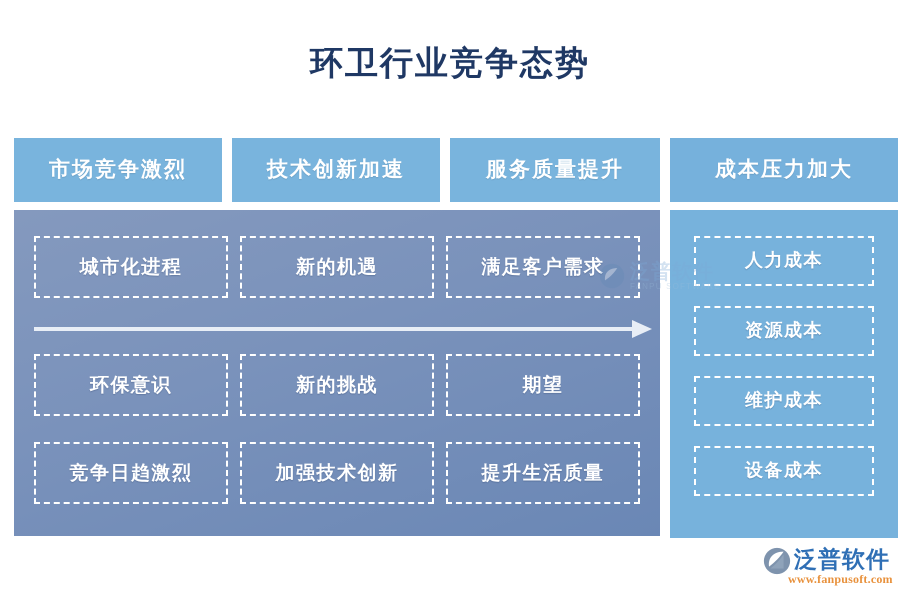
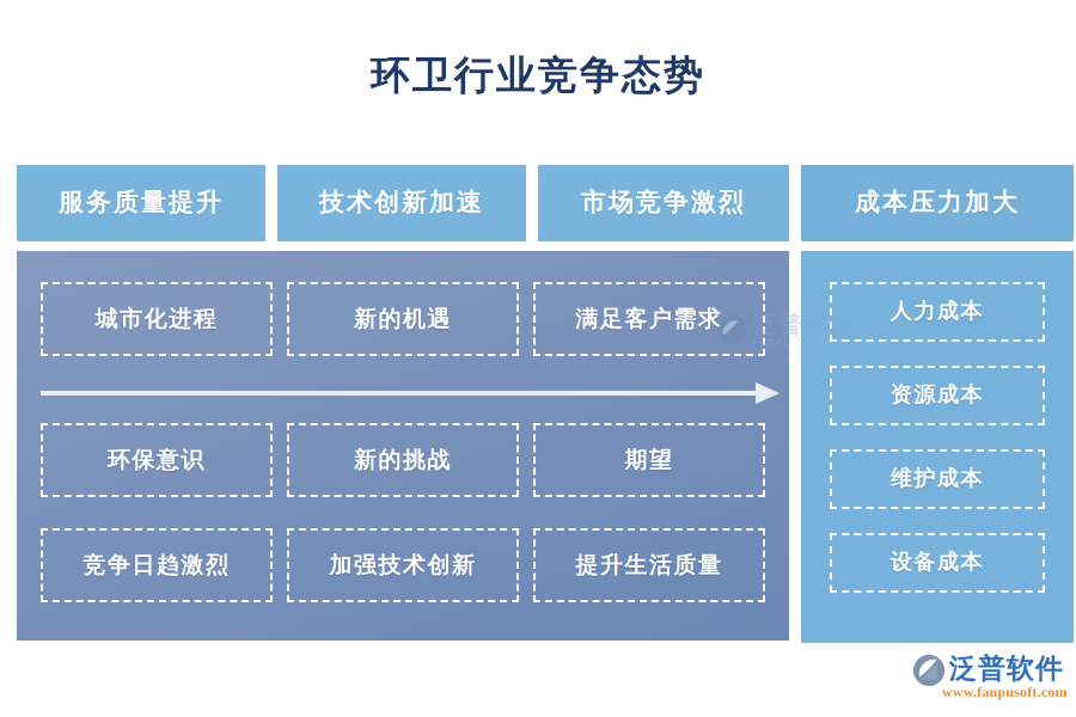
  环卫行业竞争态势
- 市场竞争激烈
+ 服务质量提升
  技术创新加速
- 服务质量提升
+ 市场竞争激烈
  成本压力加大
  城市化进程
  新的机遇
  满足客户需求
  环保意识
  新的挑战
  期望
  竞争日趋激烈
  加强技术创新
  提升生活质量
  人力成本
  资源成本
  维护成本
  设备成本
  泛普软件
  FANPU SOFTWARE
  泛普软件
  www.fanpusoft.com
